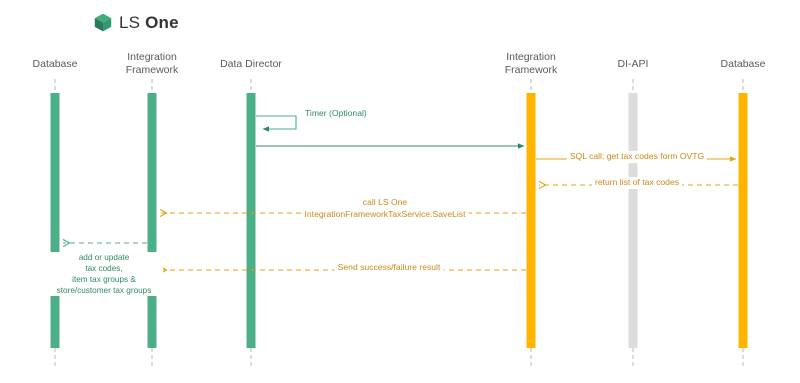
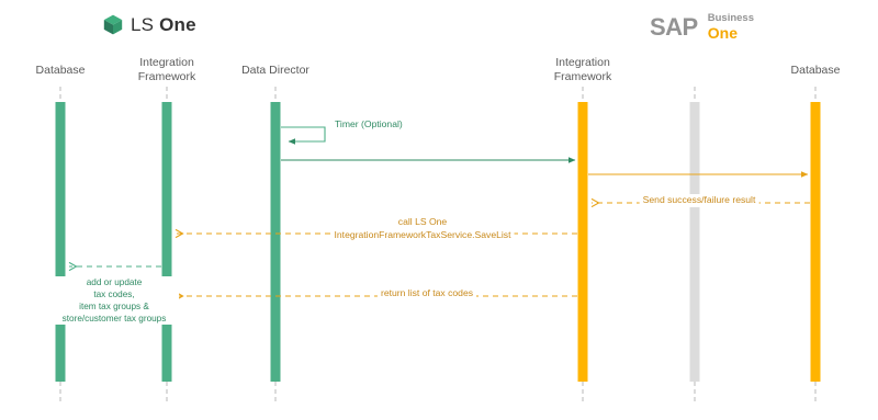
  LS One
+ SAP
+ Business
+ One
  Database
  Integration
  Framework
  Data Director
  Integration
  Framework
- DI-API
  Database
  Timer (Optional)
- SQL call: get tax codes form OVTG
- return list of tax codes
+ Send success/failure result
  call LS One
  IntegrationFrameworkTaxService.SaveList
  add or update
  tax codes,
  item tax groups &
  store/customer tax groups
- Send success/failure result
+ return list of tax codes
